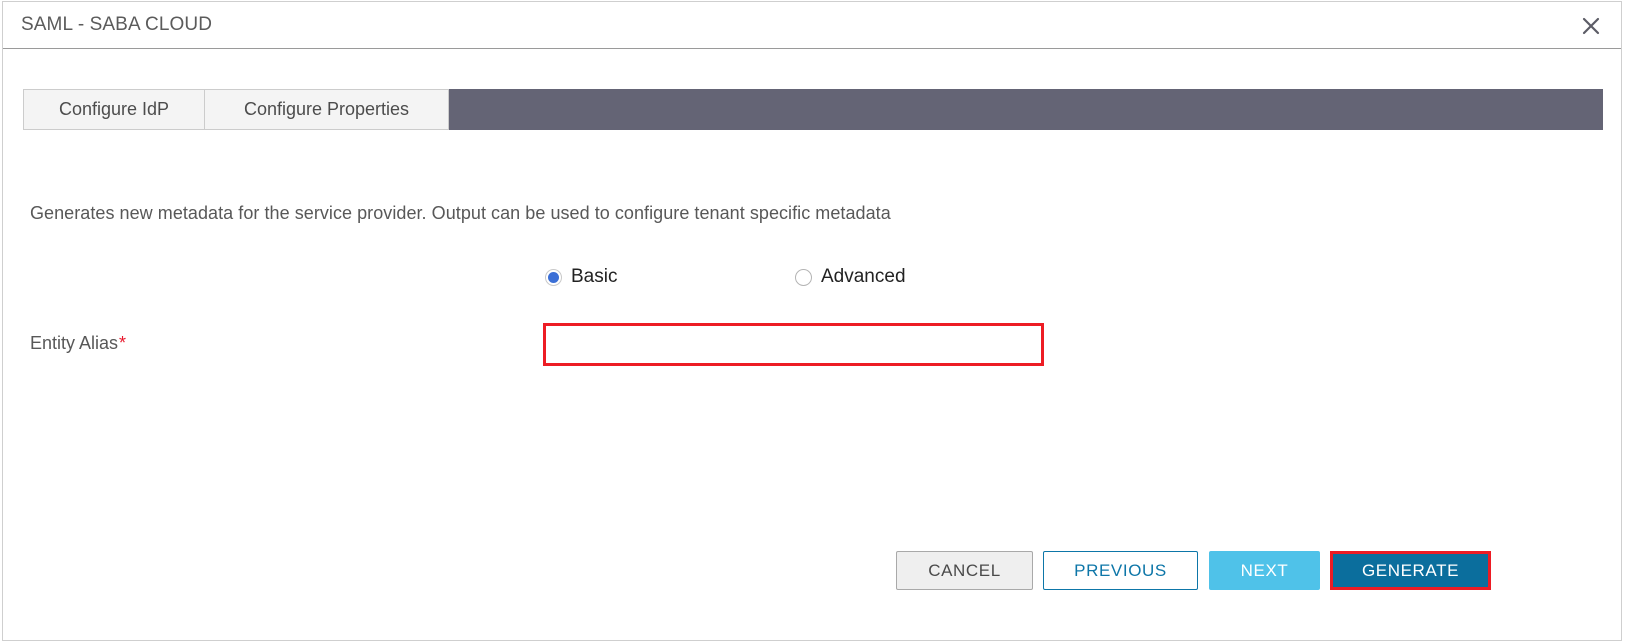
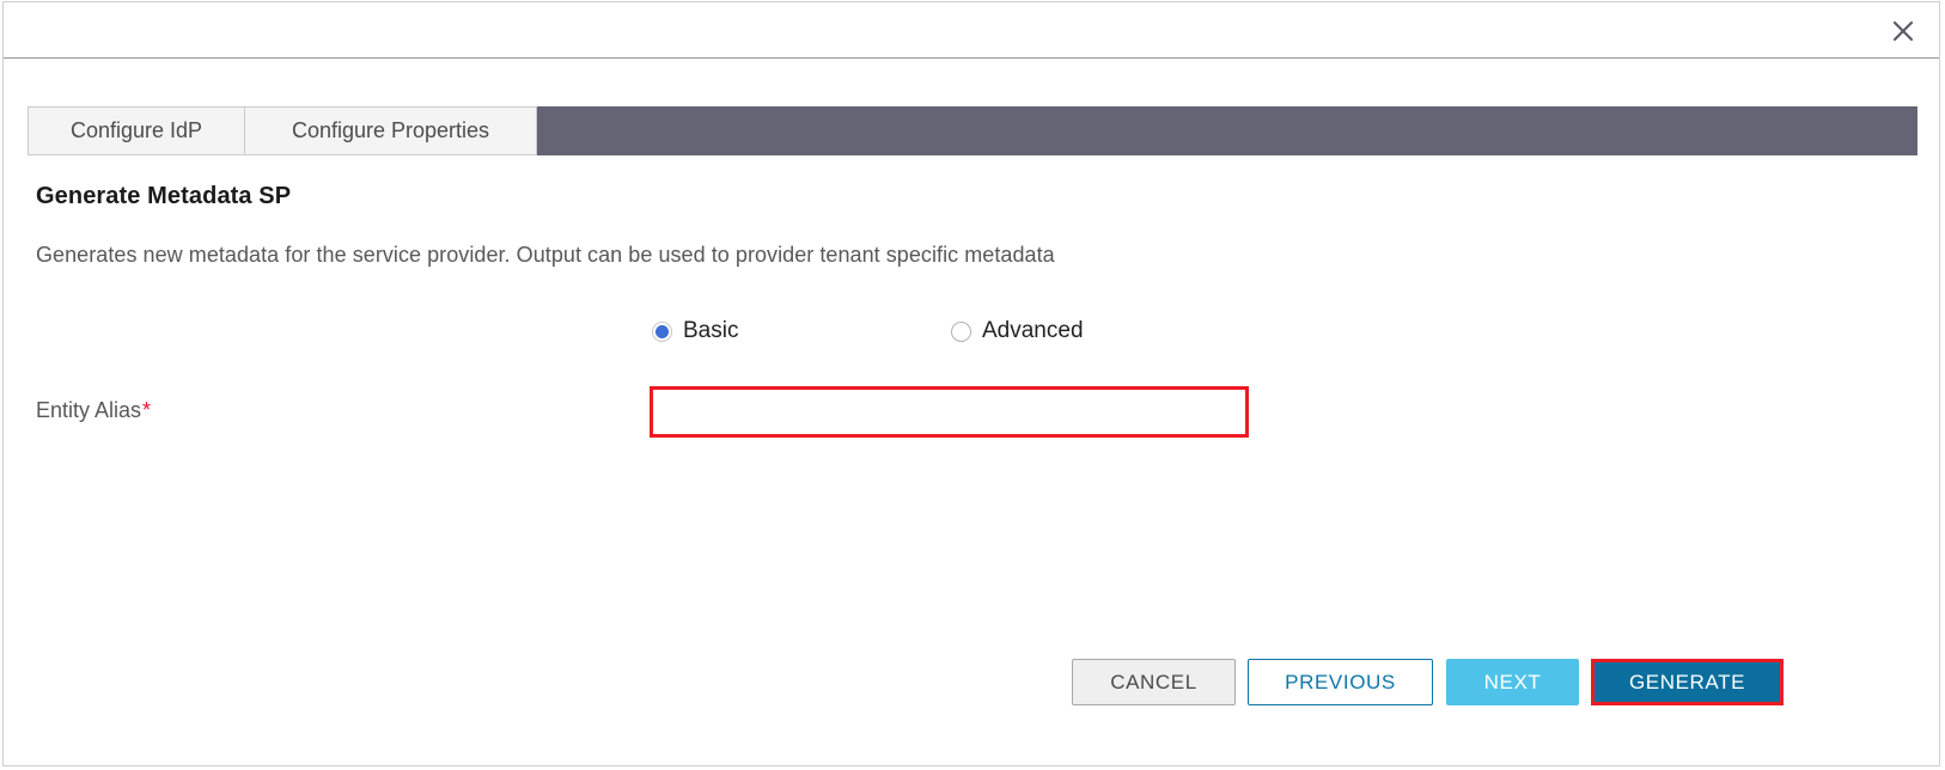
- SAML - SABA CLOUD
  Configure IdP
  Configure Properties
+ Generate Metadata SP
- Generates new metadata for the service provider. Output can be used to configure tenant specific metadata
+ Generates new metadata for the service provider. Output can be used to provider tenant specific metadata
  Basic
  Advanced
  Entity Alias*
  CANCEL
  PREVIOUS
  NEXT
  GENERATE
